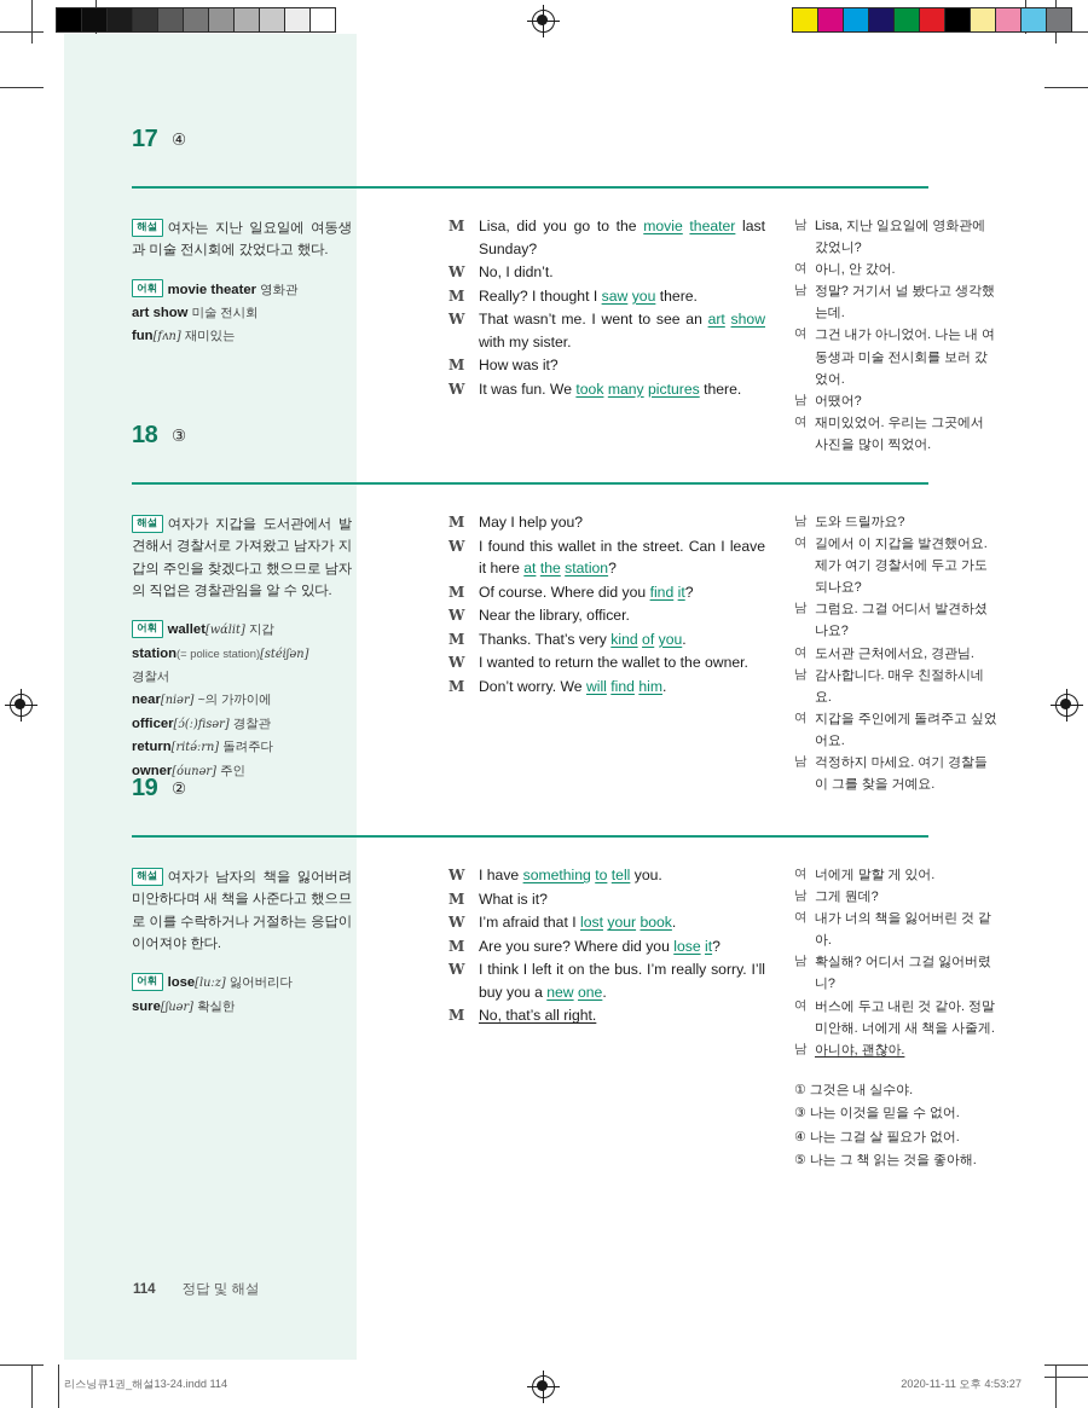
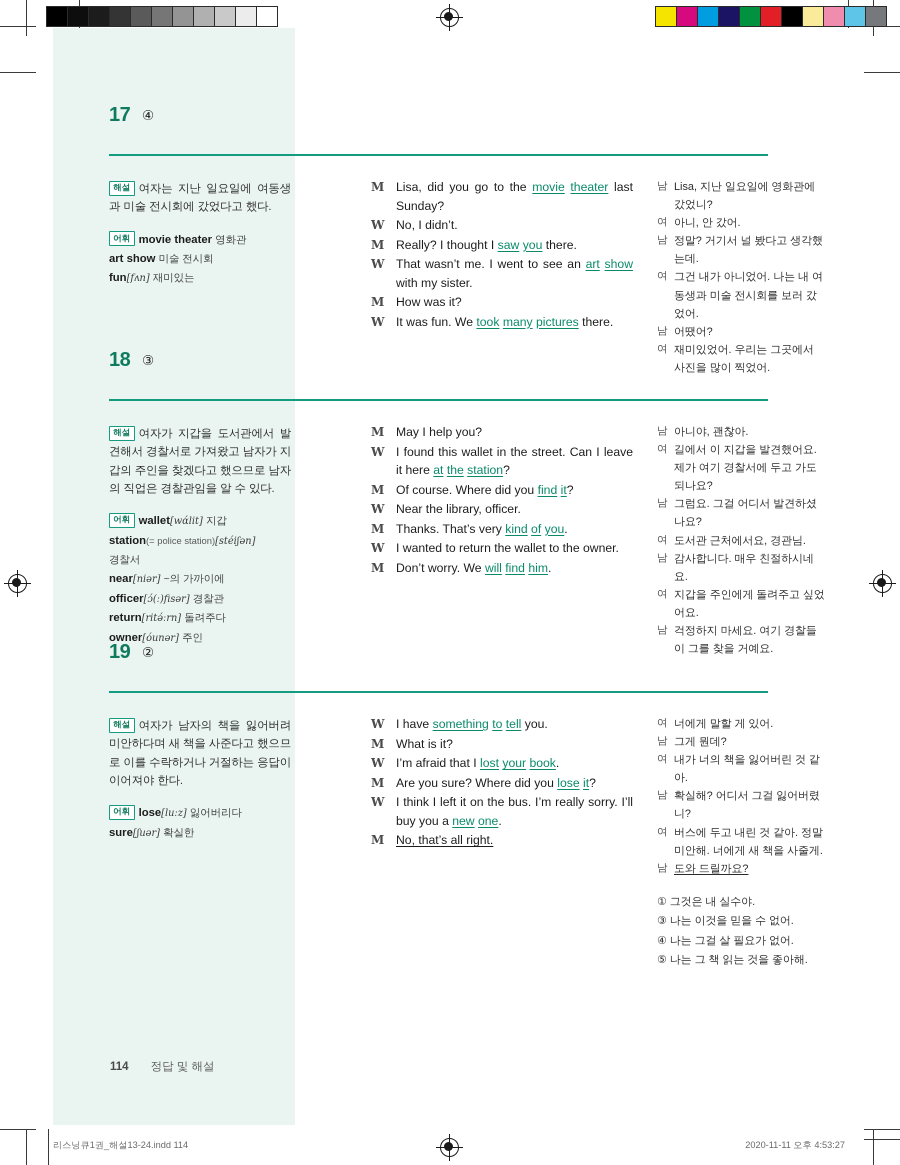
  17
  ④
  해설 여자는 지난 일요일에 여동생과 미술 전시회에 갔었다고 했다.
  어휘 movie theater 영화관
  art show 미술 전시회
  fun[fʌn] 재미있는
  M
  Lisa, did you go to the movie theater last Sunday?
  W
  No, I didn’t.
  M
  Really? I thought I saw you there.
  W
  That wasn’t me. I went to see an art show with my sister.
  M
  How was it?
  W
  It was fun. We took many pictures there.
  남
  Lisa, 지난 일요일에 영화관에 갔었니?
  여
  아니, 안 갔어.
  남
  정말? 거기서 널 봤다고 생각했는데.
  여
  그건 내가 아니었어. 나는 내 여동생과 미술 전시회를 보러 갔었어.
  남
  어땠어?
  여
  재미있었어. 우리는 그곳에서 사진을 많이 찍었어.
  18
  ③
  해설 여자가 지갑을 도서관에서 발견해서 경찰서로 가져왔고 남자가 지갑의 주인을 찾겠다고 했으므로 남자의 직업은 경찰관임을 알 수 있다.
  어휘 wallet[wɑ́lit] 지갑
  station(= police station)[stéiʃən]
  경찰서
  near[niər] ~의 가까이에
  officer[ɔ́(ː)fisər] 경찰관
  return[ritə́ːrn] 돌려주다
  owner[óunər] 주인
  M
  May I help you?
  W
  I found this wallet in the street. Can I leave it here at the station?
  M
  Of course. Where did you find it?
  W
  Near the library, officer.
  M
  Thanks. That’s very kind of you.
  W
  I wanted to return the wallet to the owner.
  M
  Don’t worry. We will find him.
  남
- 도와 드릴까요?
+ 아니야, 괜찮아.
  여
  길에서 이 지갑을 발견했어요. 제가 여기 경찰서에 두고 가도 되나요?
  남
  그럼요. 그걸 어디서 발견하셨나요?
  여
  도서관 근처에서요, 경관님.
  남
  감사합니다. 매우 친절하시네요.
  여
  지갑을 주인에게 돌려주고 싶었어요.
  남
  걱정하지 마세요. 여기 경찰들이 그를 찾을 거예요.
  19
  ②
  해설 여자가 남자의 책을 잃어버려 미안하다며 새 책을 사준다고 했으므로 이를 수락하거나 거절하는 응답이 이어져야 한다.
  어휘 lose[luːz] 잃어버리다
  sure[ʃuər] 확실한
  W
  I have something to tell you.
  M
  What is it?
  W
  I’m afraid that I lost your book.
  M
  Are you sure? Where did you lose it?
  W
  I think I left it on the bus. I’m really sorry. I’ll buy you a new one.
  M
  No, that’s all right.
  여
  너에게 말할 게 있어.
  남
  그게 뭔데?
  여
  내가 너의 책을 잃어버린 것 같아.
  남
  확실해? 어디서 그걸 잃어버렸니?
  여
  버스에 두고 내린 것 같아. 정말 미안해. 너에게 새 책을 사줄게.
  남
- 아니야, 괜찮아.
+ 도와 드릴까요?
  ① 그것은 내 실수야.
  ③ 나는 이것을 믿을 수 없어.
  ④ 나는 그걸 살 필요가 없어.
  ⑤ 나는 그 책 읽는 것을 좋아해.
  114 정답 및 해설
  리스닝큐1권_해설13-24.indd 114
  2020-11-11 오후 4:53:27
